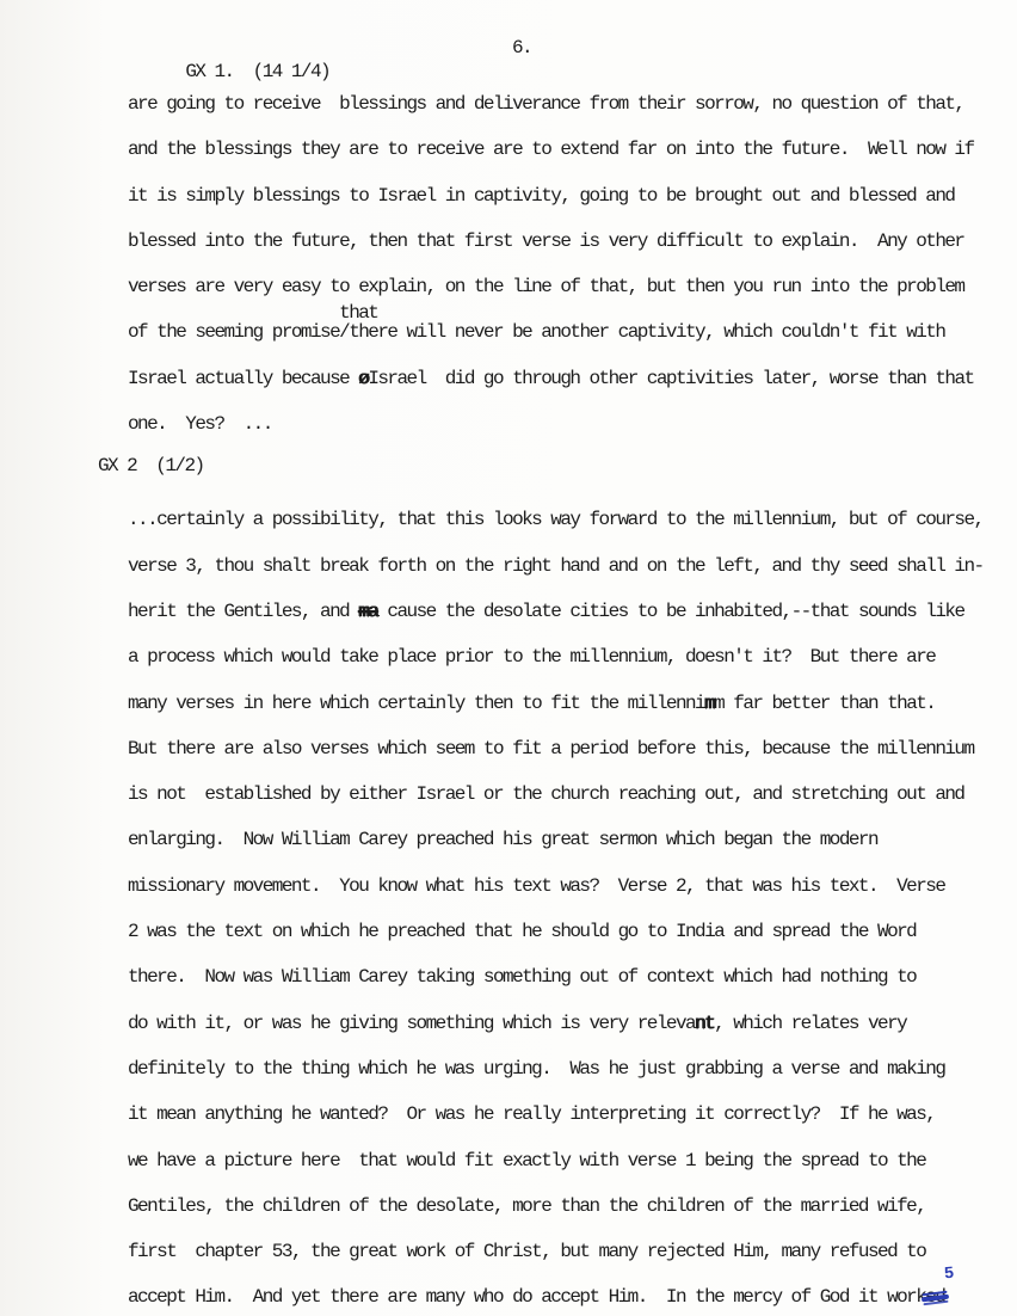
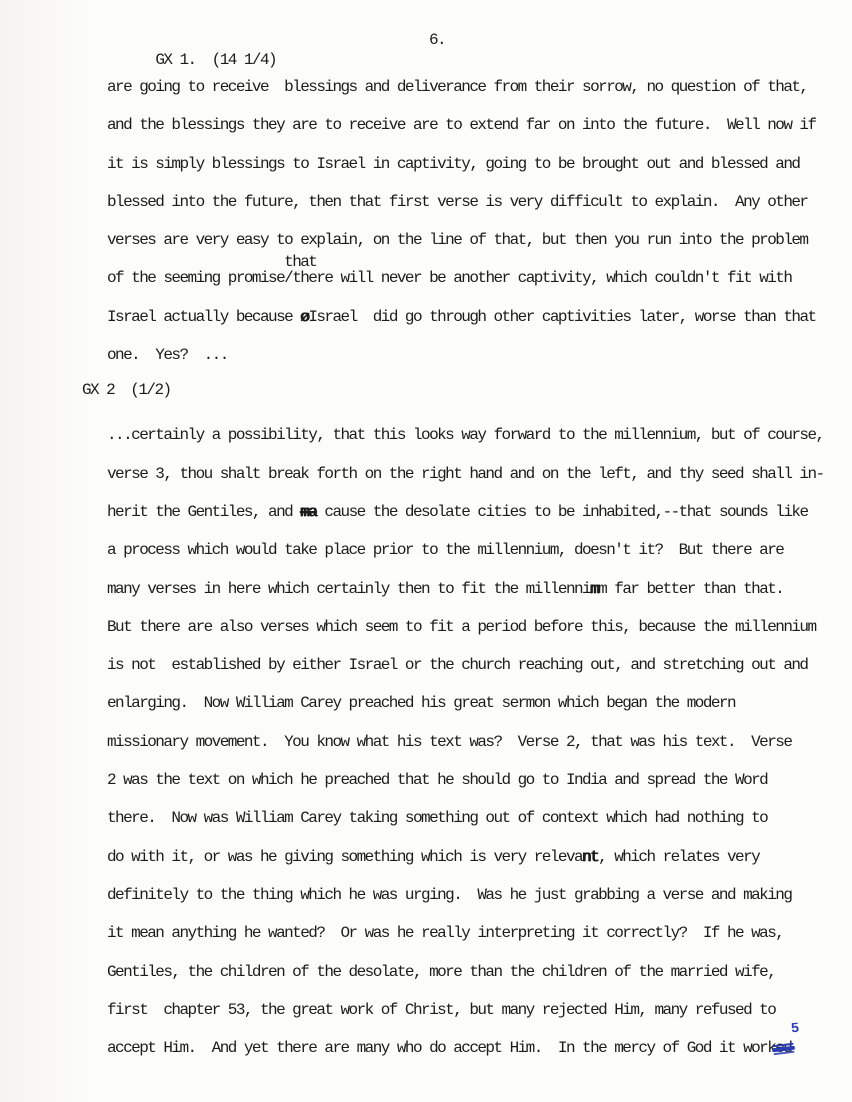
  GX 1. (14 1/4)
  6.
  are going to receive blessings and deliverance from their sorrow, no question of that,
  and the blessings they are to receive are to extend far on into the future. Well now if
  it is simply blessings to Israel in captivity, going to be brought out and blessed and
  blessed into the future, then that first verse is very difficult to explain. Any other
  verses are very easy to explain, on the line of that, but then you run into the problem
  of the seeming promise
  that
  /there will never be another captivity, which couldn't fit with
  Israel actually because øIsrael did go through other captivities later, worse than that
  one. Yes? ...
  GX 2 (1/2)
  ...certainly a possibility, that this looks way forward to the millennium, but of course,
  verse 3, thou shalt break forth on the right hand and on the left, and thy seed shall in-
  herit the Gentiles, and ma cause the desolate cities to be inhabited,--that sounds like
  a process which would take place prior to the millennium, doesn't it? But there are
  many verses in here which certainly then to fit the millennimm far better than that.
  But there are also verses which seem to fit a period before this, because the millennium
  is not established by either Israel or the church reaching out, and stretching out and
  enlarging. Now William Carey preached his great sermon which began the modern
  missionary movement. You know what his text was? Verse 2, that was his text. Verse
  2 was the text on which he preached that he should go to India and spread the Word
  there. Now was William Carey taking something out of context which had nothing to
  do with it, or was he giving something which is very relevant, which relates very
  definitely to the thing which he was urging. Was he just grabbing a verse and making
  it mean anything he wanted? Or was he really interpreting it correctly? If he was,
- we have a picture here that would fit exactly with verse 1 being the spread to the
  Gentiles, the children of the desolate, more than the children of the married wife,
  first chapter 53, the great work of Christ, but many rejected Him, many refused to
  accept Him. And yet there are many who do accept Him. In the mercy of God it wor
  ed
